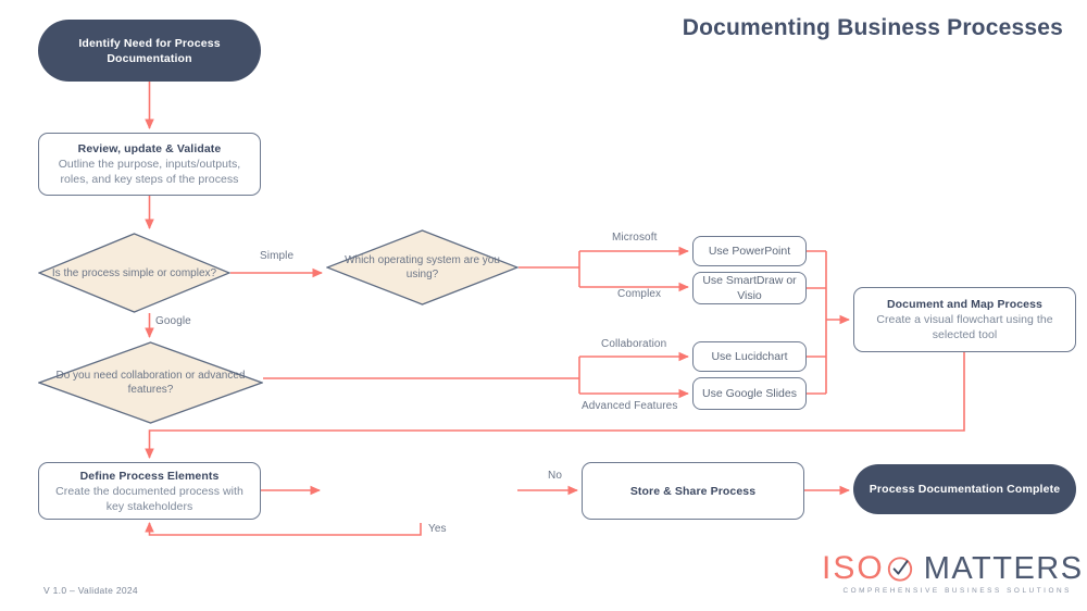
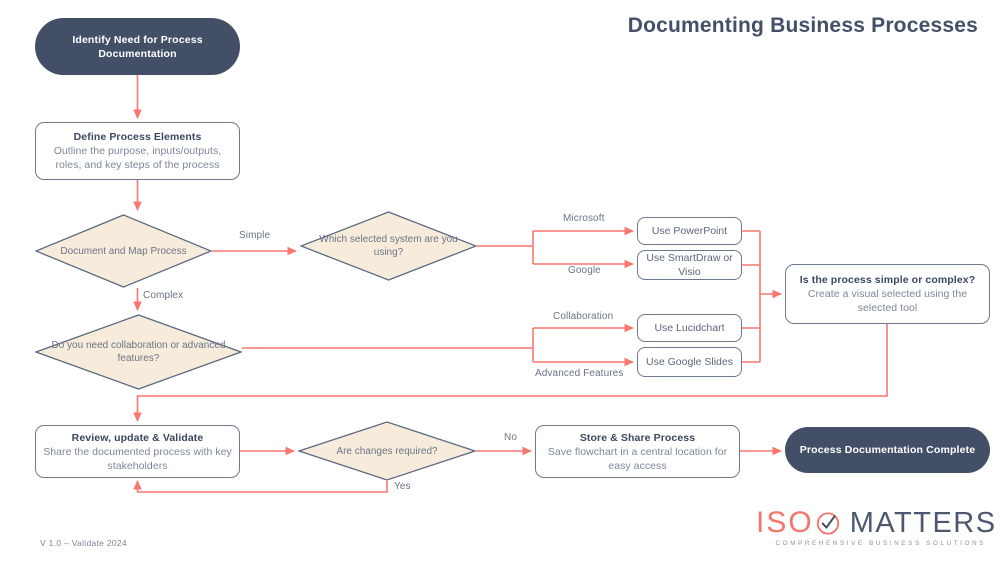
  Documenting Business Processes
  Identify Need for Process Documentation
- Review, update & Validate
+ Define Process Elements
  Outline the purpose, inputs/outputs, roles, and key steps of the process
- Is the process simple or complex?
+ Document and Map Process
- Which operating system are you using?
+ Which selected system are you using?
  Do you need collaboration or advanced features?
  Use PowerPoint
  Use SmartDraw or Visio
  Use Lucidchart
  Use Google Slides
- Document and Map Process
+ Is the process simple or complex?
- Create a visual flowchart using the selected tool
+ Create a visual selected using the selected tool
- Define Process Elements
+ Review, update & Validate
- Create the documented process with key stakeholders
+ Share the documented process with key stakeholders
+ Are changes required?
  Store & Share Process
+ Save flowchart in a central location for easy access
  Process Documentation Complete
  Simple
- Google
+ Complex
  Microsoft
- Complex
+ Google
  Collaboration
  Advanced Features
  No
  Yes
  V 1.0 – Validate 2024
  ISO
  MATTERS
